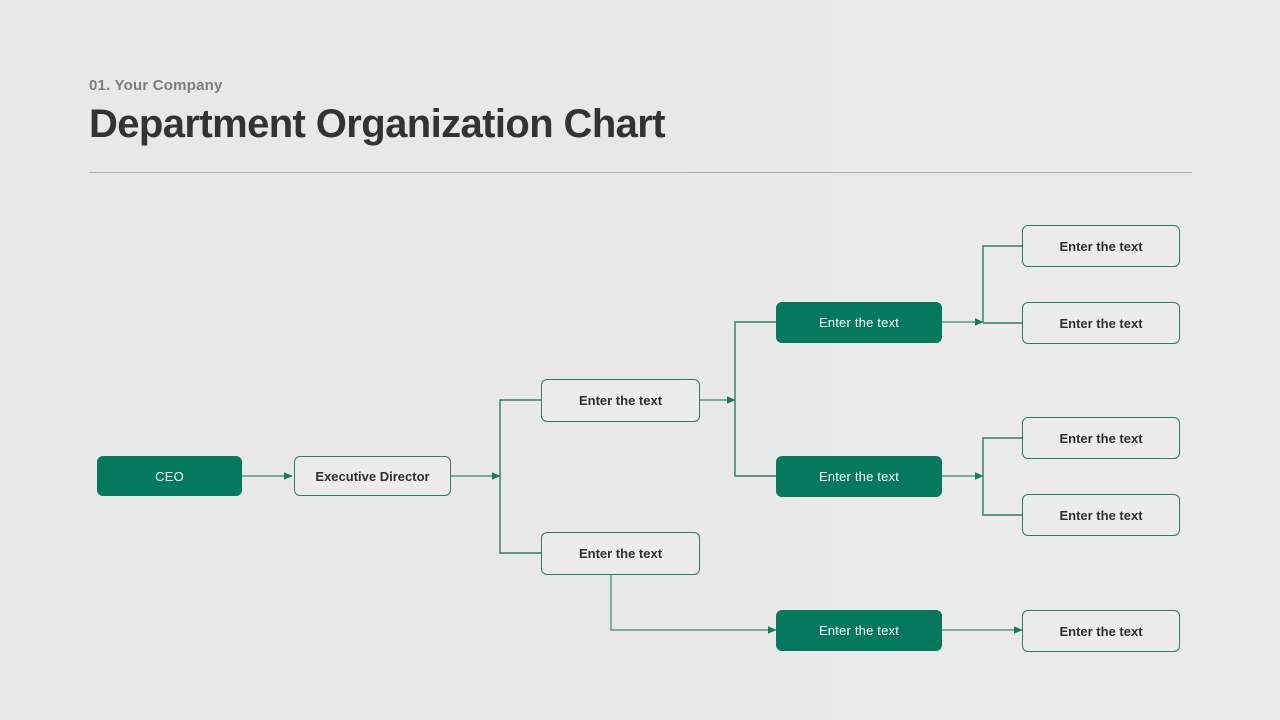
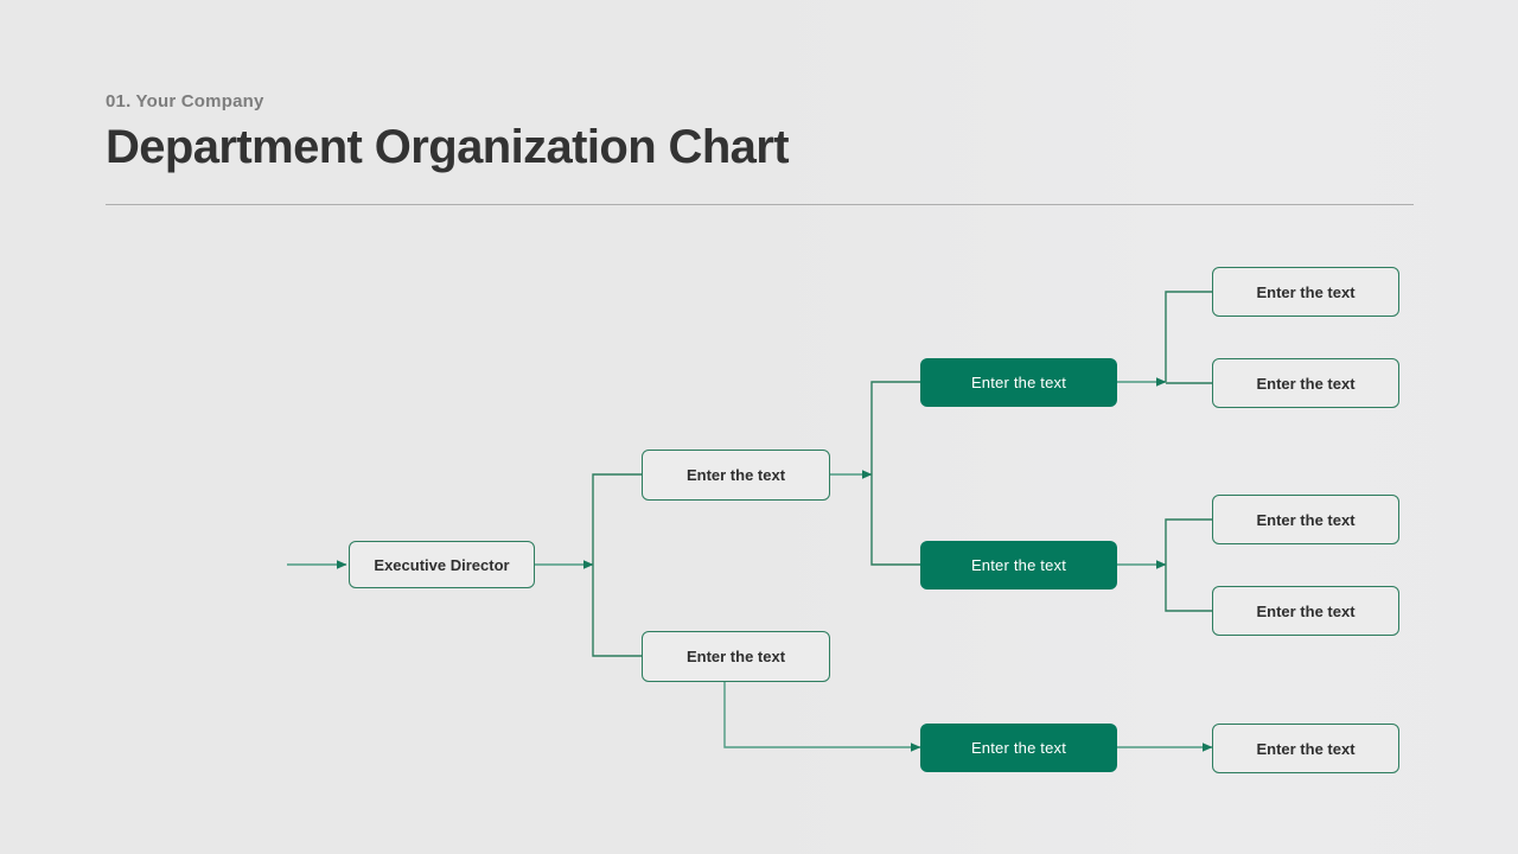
  01. Your Company
  Department Organization Chart
- CEO
  Executive Director
  Enter the text
  Enter the text
  Enter the text
  Enter the text
  Enter the text
  Enter the text
  Enter the text
  Enter the text
  Enter the text
  Enter the text
